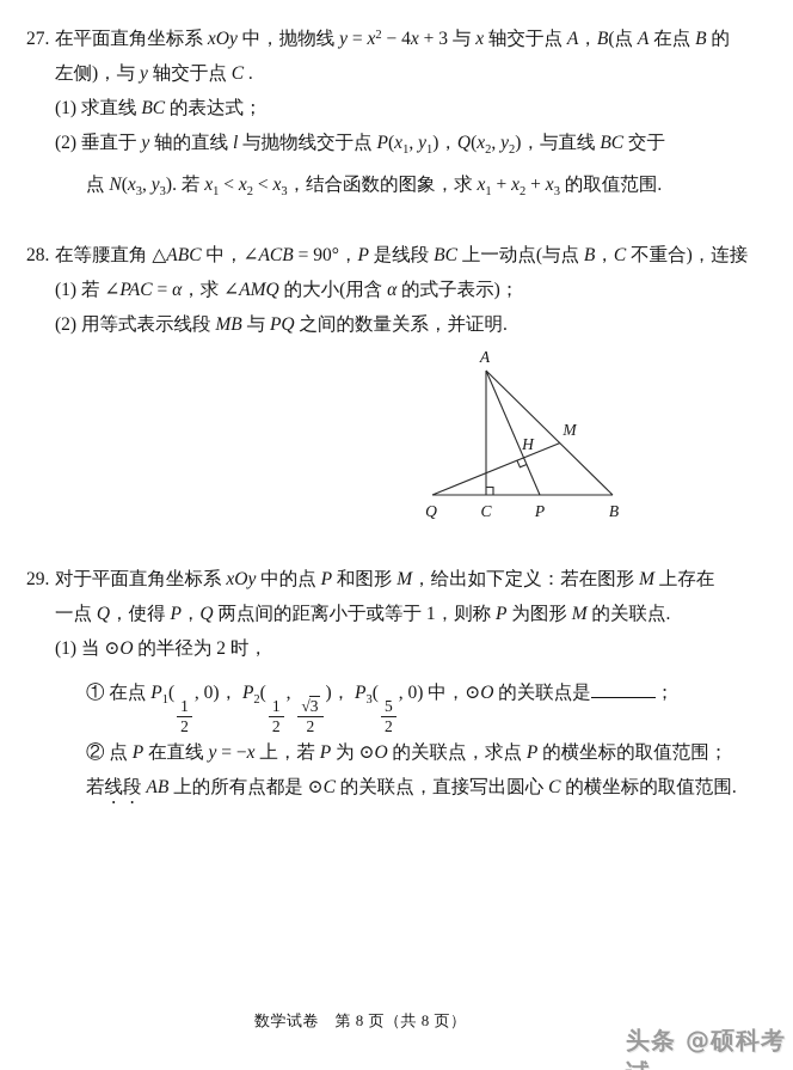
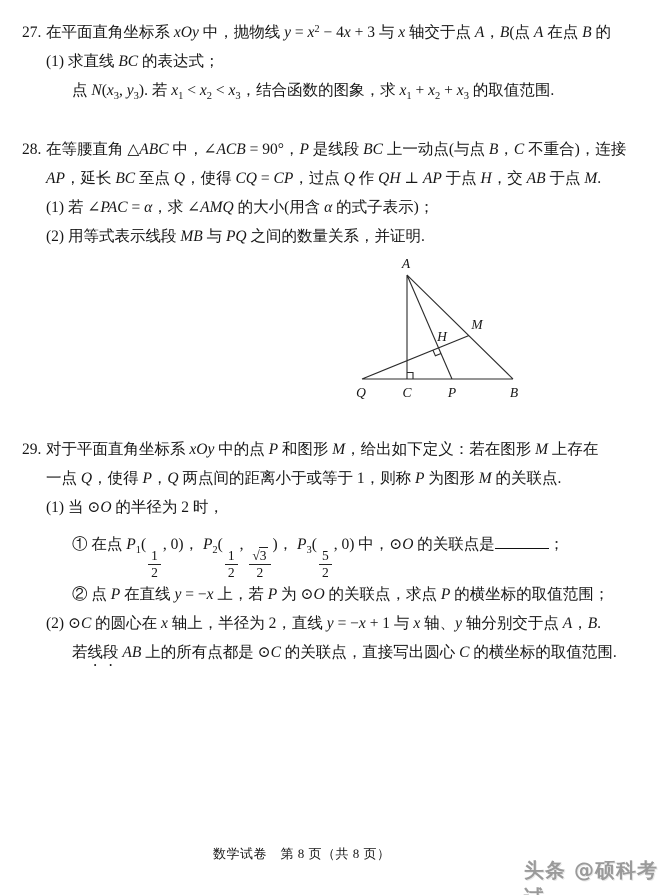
  27. 在平面直角坐标系 xOy 中，抛物线 y = x2 − 4x + 3 与 x 轴交于点 A，B(点 A 在点 B 的
- 左侧)，与 y 轴交于点 C .
  (1) 求直线 BC 的表达式；
- (2) 垂直于 y 轴的直线 l 与抛物线交于点 P(x1, y1)，Q(x2, y2)，与直线 BC 交于
  点 N(x3, y3). 若 x1 < x2 < x3，结合函数的图象，求 x1 + x2 + x3 的取值范围.
  28. 在等腰直角 △ABC 中，∠ACB = 90°，P 是线段 BC 上一动点(与点 B，C 不重合)，连接
+ AP，延长 BC 至点 Q，使得 CQ = CP，过点 Q 作 QH ⊥ AP 于点 H，交 AB 于点 M.
  (1) 若 ∠PAC = α，求 ∠AMQ 的大小(用含 α 的式子表示)；
  (2) 用等式表示线段 MB 与 PQ 之间的数量关系，并证明.
  A
  Q
  C
  P
  B
  M
  H
  29. 对于平面直角坐标系 xOy 中的点 P 和图形 M，给出如下定义：若在图形 M 上存在
  一点 Q，使得 P，Q 两点间的距离小于或等于 1，则称 P 为图形 M 的关联点.
  (1) 当 ⊙O 的半径为 2 时，
  ① 在点 P1(
  1
  2
  , 0)， P2(
  1
  2
  ,
  √3
  2
  )， P3(
  5
  2
  , 0) 中，⊙O 的关联点是 ；
  ② 点 P 在直线 y = −x 上，若 P 为 ⊙O 的关联点，求点 P 的横坐标的取值范围；
+ (2) ⊙C 的圆心在 x 轴上，半径为 2，直线 y = −x + 1 与 x 轴、y 轴分别交于点 A，B.
  若线段 AB 上的所有点都是 ⊙C 的关联点，直接写出圆心 C 的横坐标的取值范围.
  数学试卷 第 8 页（共 8 页）
  头条 @硕科考
